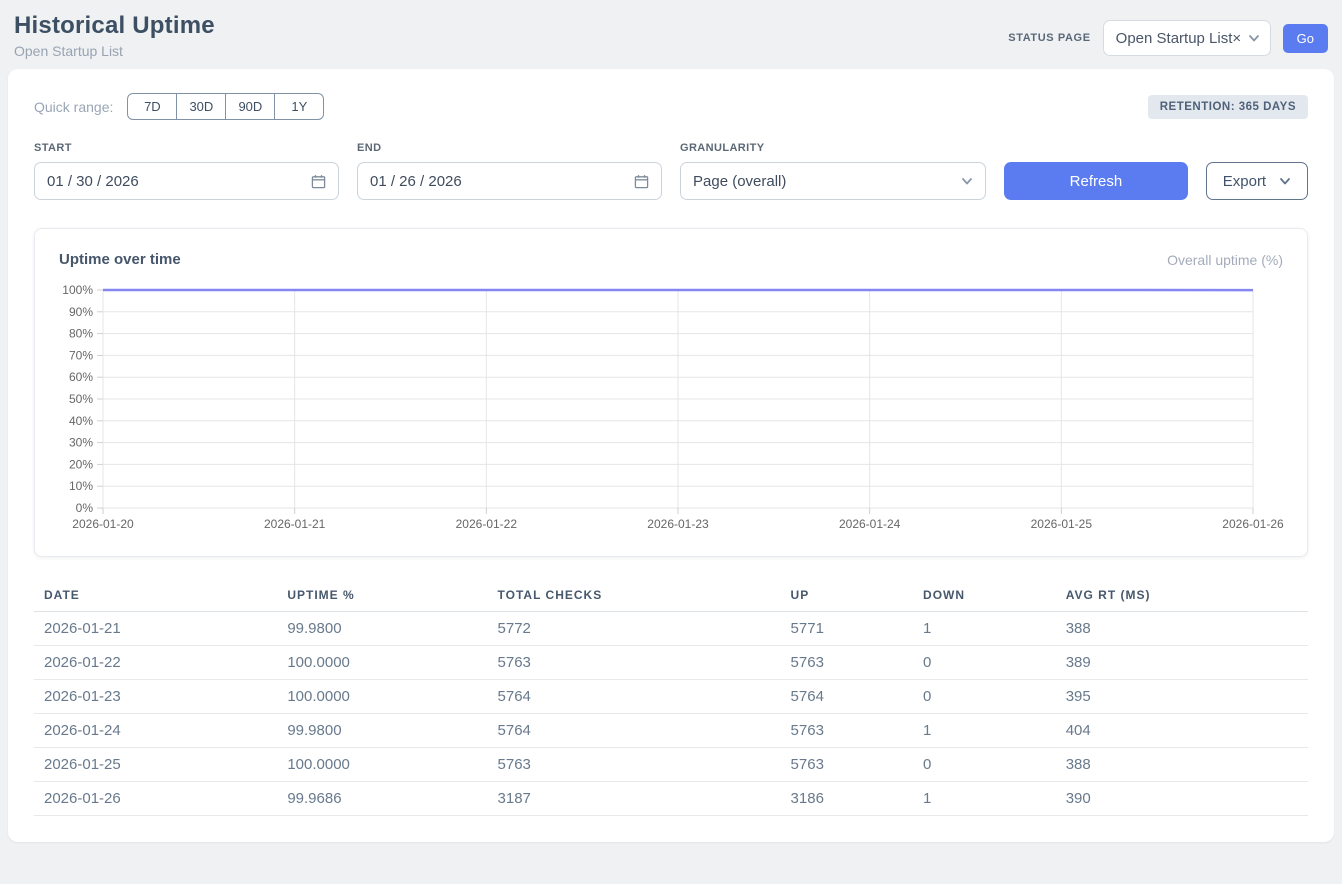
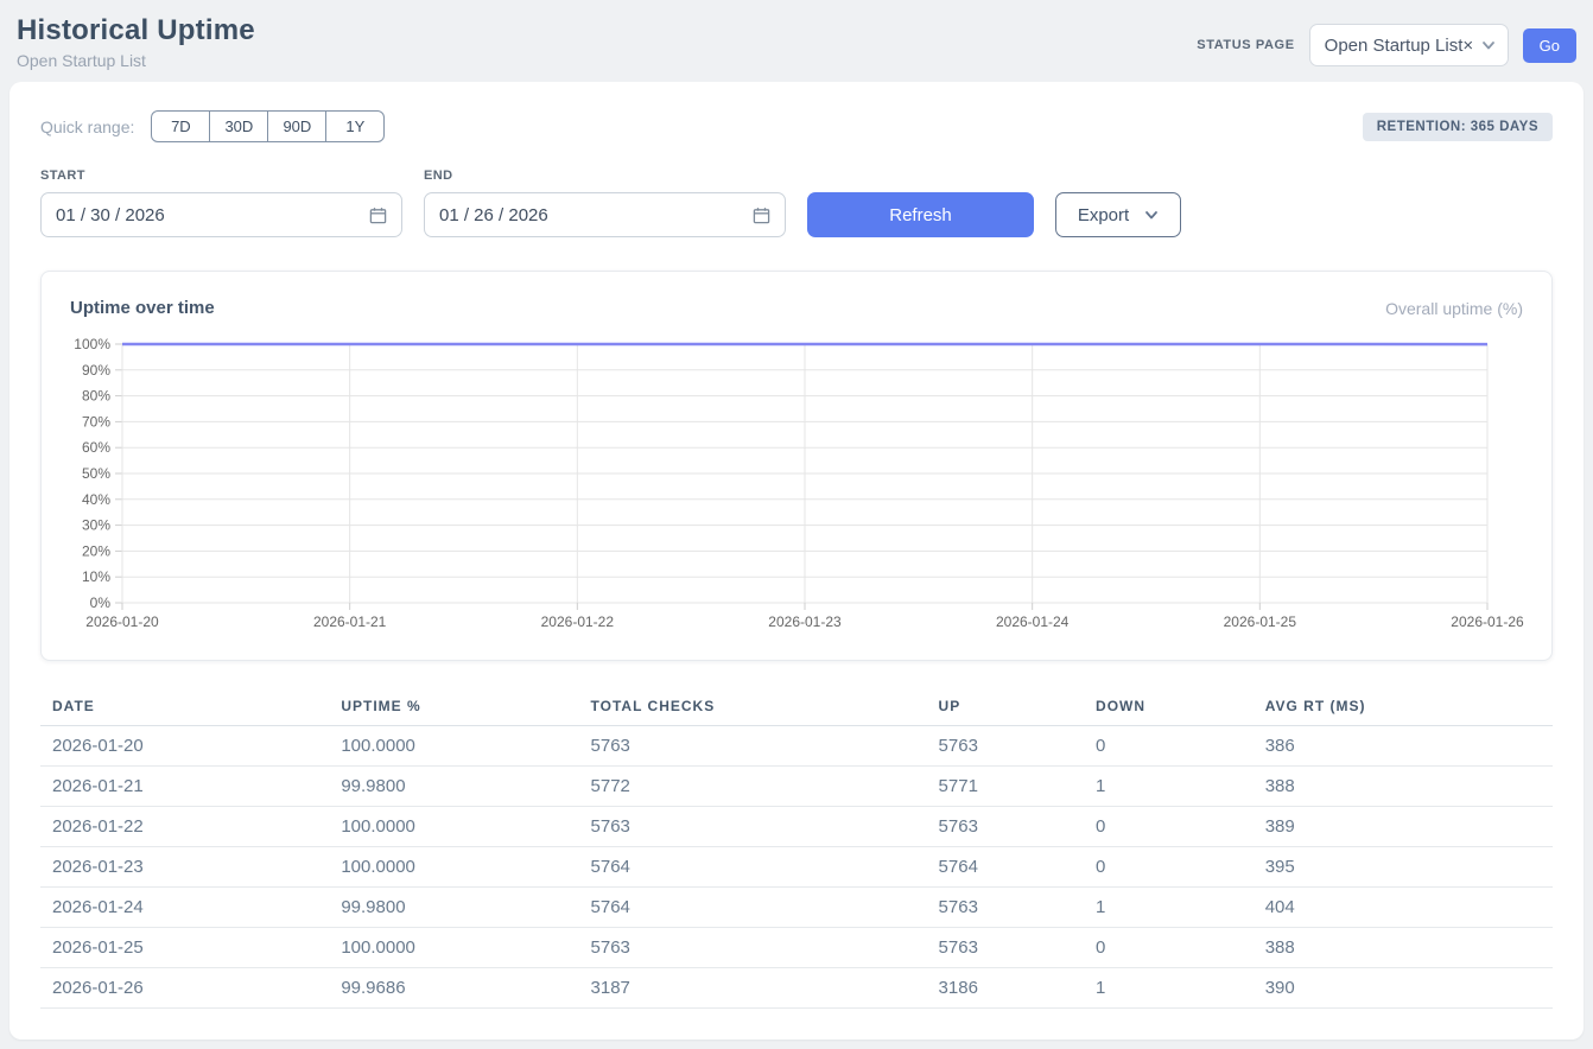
  Historical Uptime
  Open Startup List
  STATUS PAGE
  Open Startup List×
  Go
  Quick range:
  7D
  30D
  90D
  1Y
  RETENTION: 365 DAYS
  START
  01 / 30 / 2026
  END
  01 / 26 / 2026
- GRANULARITY
- Page (overall)
  Refresh
  Export
  Uptime over time
  Overall uptime (%)
  0%
  10%
  20%
  30%
  40%
  50%
  60%
  70%
  80%
  90%
  100%
  2026-01-20
  2026-01-21
  2026-01-22
  2026-01-23
  2026-01-24
  2026-01-25
  2026-01-26
  DATE	UPTIME %	TOTAL CHECKS	UP	DOWN	AVG RT (MS)
+ 2026-01-20	100.0000	5763	5763	0	386
  2026-01-21	99.9800	5772	5771	1	388
  2026-01-22	100.0000	5763	5763	0	389
  2026-01-23	100.0000	5764	5764	0	395
  2026-01-24	99.9800	5764	5763	1	404
  2026-01-25	100.0000	5763	5763	0	388
  2026-01-26	99.9686	3187	3186	1	390
